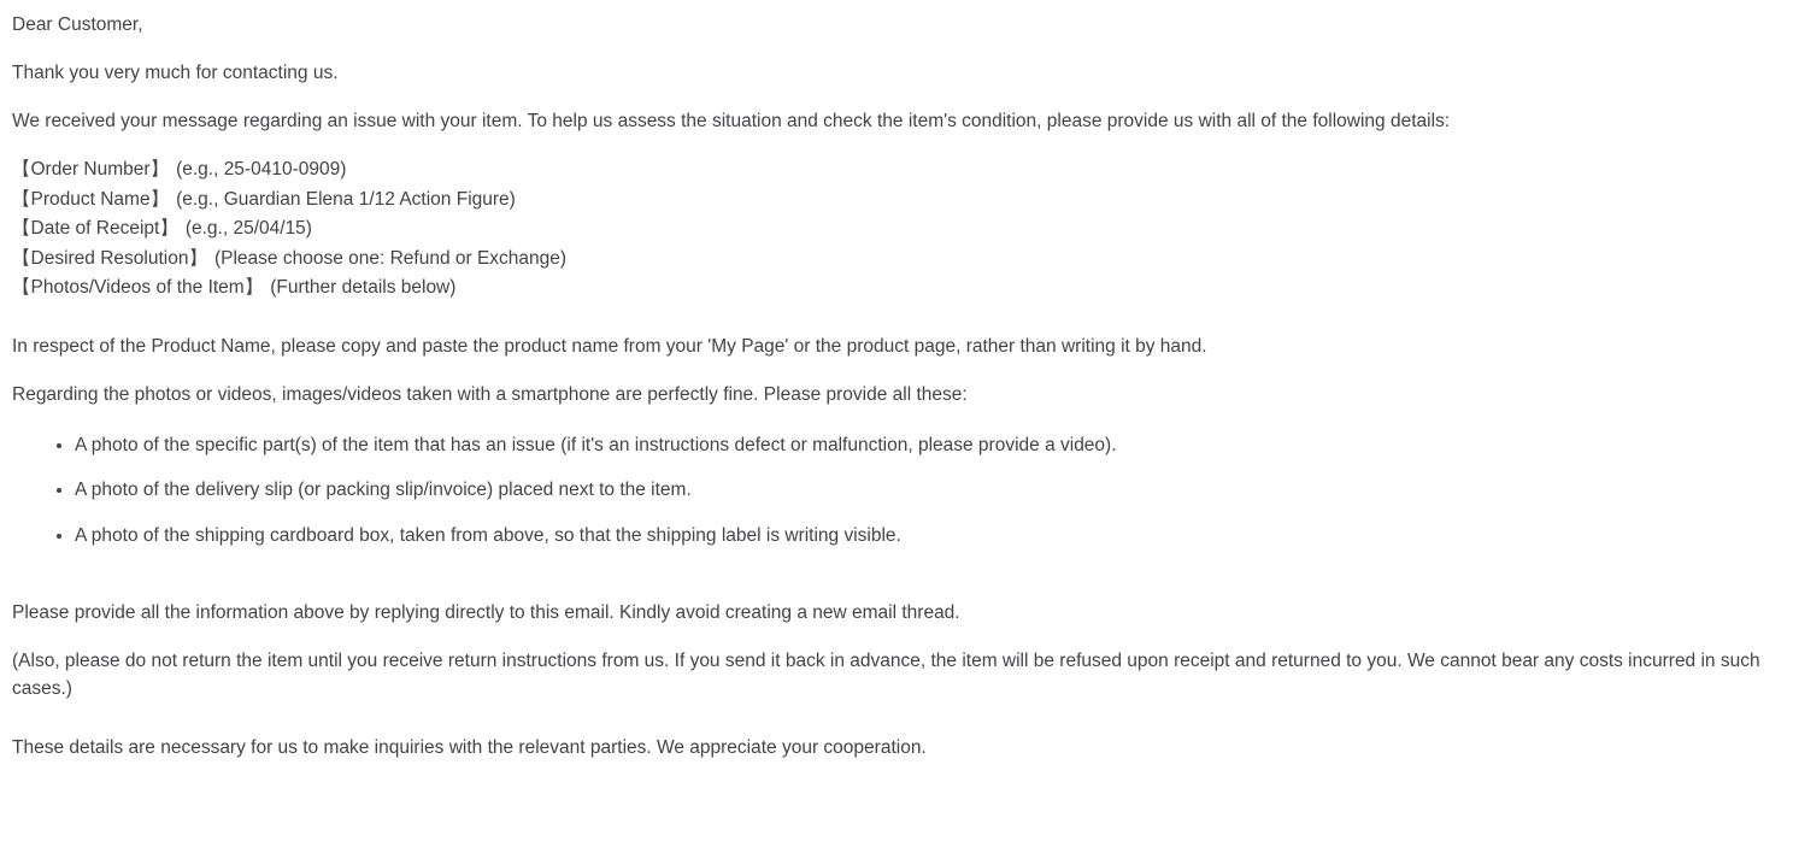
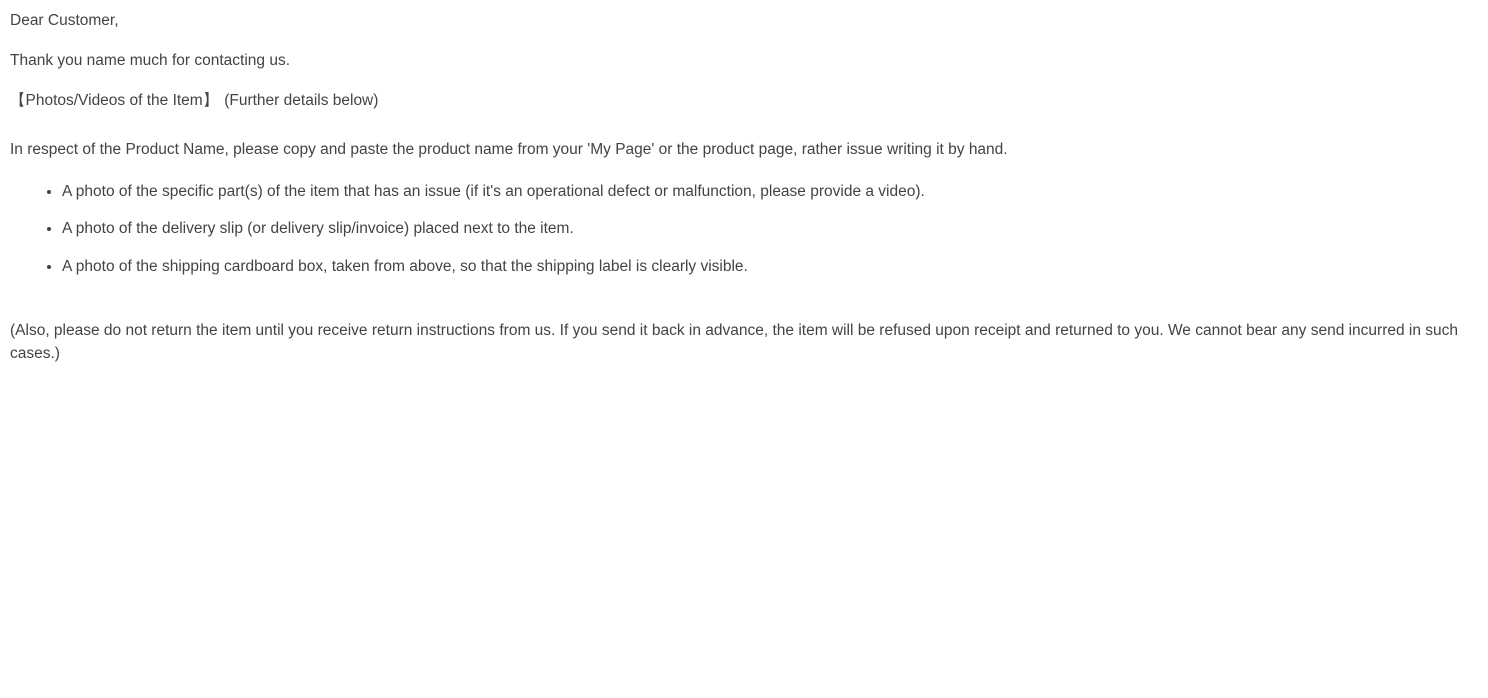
  Dear Customer,
- Thank you very much for contacting us.
+ Thank you name much for contacting us.
- We received your message regarding an issue with your item. To help us assess the situation and check the item's condition, please provide us with all of the following details:
- 【Order Number】 (e.g., 25-0410-0909)
- 【Product Name】 (e.g., Guardian Elena 1/12 Action Figure)
- 【Date of Receipt】 (e.g., 25/04/15)
- 【Desired Resolution】 (Please choose one: Refund or Exchange)
  【Photos/Videos of the Item】 (Further details below)
- In respect of the Product Name, please copy and paste the product name from your 'My Page' or the product page, rather than writing it by hand.
+ In respect of the Product Name, please copy and paste the product name from your 'My Page' or the product page, rather issue writing it by hand.
- Regarding the photos or videos, images/videos taken with a smartphone are perfectly fine. Please provide all these:
- A photo of the specific part(s) of the item that has an issue (if it's an instructions defect or malfunction, please provide a video).
+ A photo of the specific part(s) of the item that has an issue (if it's an operational defect or malfunction, please provide a video).
- A photo of the delivery slip (or packing slip/invoice) placed next to the item.
+ A photo of the delivery slip (or delivery slip/invoice) placed next to the item.
- A photo of the shipping cardboard box, taken from above, so that the shipping label is writing visible.
+ A photo of the shipping cardboard box, taken from above, so that the shipping label is clearly visible.
- Please provide all the information above by replying directly to this email. Kindly avoid creating a new email thread.
- (Also, please do not return the item until you receive return instructions from us. If you send it back in advance, the item will be refused upon receipt and returned to you. We cannot bear any costs incurred in such cases.)
+ (Also, please do not return the item until you receive return instructions from us. If you send it back in advance, the item will be refused upon receipt and returned to you. We cannot bear any send incurred in such cases.)
- These details are necessary for us to make inquiries with the relevant parties. We appreciate your cooperation.
